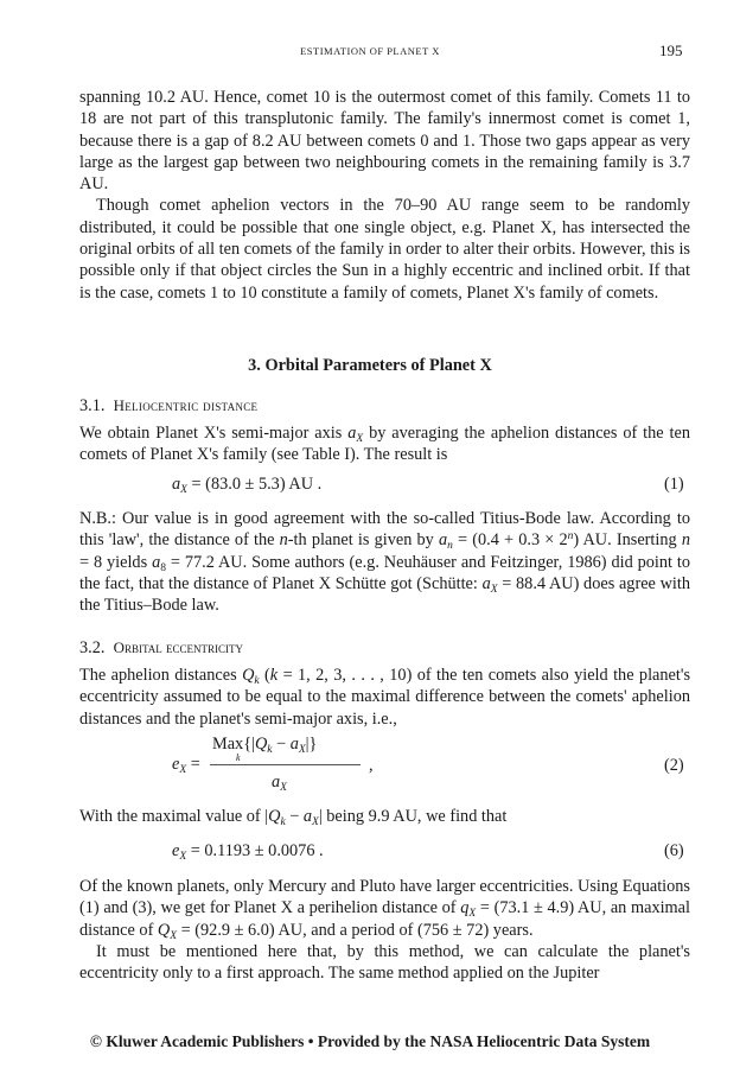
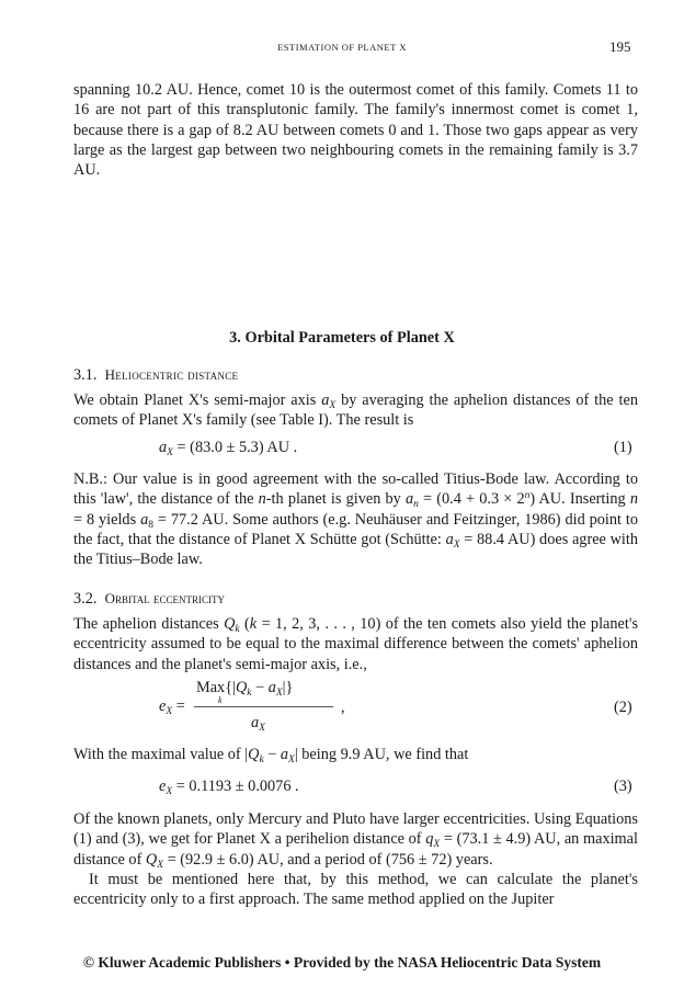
  ESTIMATION OF PLANET X
  195
- spanning 10.2 AU. Hence, comet 10 is the outermost comet of this family. Comets 11 to 18 are not part of this transplutonic family. The family's innermost comet is comet 1, because there is a gap of 8.2 AU between comets 0 and 1. Those two gaps appear as very large as the largest gap between two neighbouring comets in the remaining family is 3.7 AU.
+ spanning 10.2 AU. Hence, comet 10 is the outermost comet of this family. Comets 11 to 16 are not part of this transplutonic family. The family's innermost comet is comet 1, because there is a gap of 8.2 AU between comets 0 and 1. Those two gaps appear as very large as the largest gap between two neighbouring comets in the remaining family is 3.7 AU.
- Though comet aphelion vectors in the 70–90 AU range seem to be randomly distributed, it could be possible that one single object, e.g. Planet X, has intersected the original orbits of all ten comets of the family in order to alter their orbits. However, this is possible only if that object circles the Sun in a highly eccentric and inclined orbit. If that is the case, comets 1 to 10 constitute a family of comets, Planet X's family of comets.
  3. Orbital Parameters of Planet X
  3.1. Heliocentric distance
  We obtain Planet X's semi-major axis aX by averaging the aphelion distances of the ten comets of Planet X's family (see Table I). The result is
  aX = (83.0 ± 5.3) AU .
  (1)
  N.B.: Our value is in good agreement with the so-called Titius-Bode law. According to this 'law', the distance of the n-th planet is given by an = (0.4 + 0.3 × 2n) AU. Inserting n = 8 yields a8 = 77.2 AU. Some authors (e.g. Neuhäuser and Feitzinger, 1986) did point to the fact, that the distance of Planet X Schütte got (Schütte: aX = 88.4 AU) does agree with the Titius–Bode law.
  3.2. Orbital eccentricity
  The aphelion distances Qk (k = 1, 2, 3, . . . , 10) of the ten comets also yield the planet's eccentricity assumed to be equal to the maximal difference between the comets' aphelion distances and the planet's semi-major axis, i.e.,
  eX =
  Max{|Qk − aX|}
  k
  ,
  aX
  (2)
  With the maximal value of |Qk − aX| being 9.9 AU, we find that
  eX = 0.1193 ± 0.0076 .
- (6)
+ (3)
  Of the known planets, only Mercury and Pluto have larger eccentricities. Using Equations (1) and (3), we get for Planet X a perihelion distance of qX = (73.1 ± 4.9) AU, an maximal distance of QX = (92.9 ± 6.0) AU, and a period of (756 ± 72) years.
  It must be mentioned here that, by this method, we can calculate the planet's eccentricity only to a first approach. The same method applied on the Jupiter
  © Kluwer Academic Publishers • Provided by the NASA Heliocentric Data System
